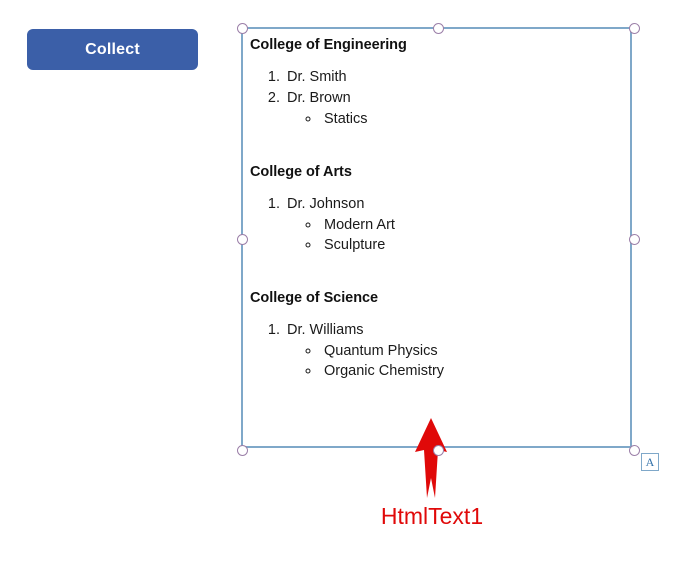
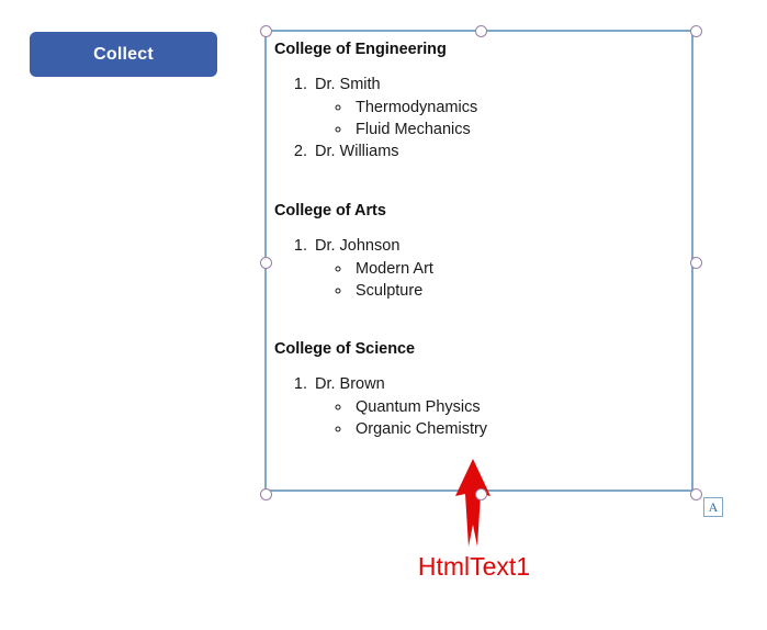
  Collect
  College of Engineering
  Dr. Smith
+ Thermodynamics
+ Fluid Mechanics
- Dr. Brown
+ Dr. Williams
- Statics
  College of Arts
  Dr. Johnson
  Modern Art
  Sculpture
  College of Science
- Dr. Williams
+ Dr. Brown
  Quantum Physics
  Organic Chemistry
  A
  HtmlText1
